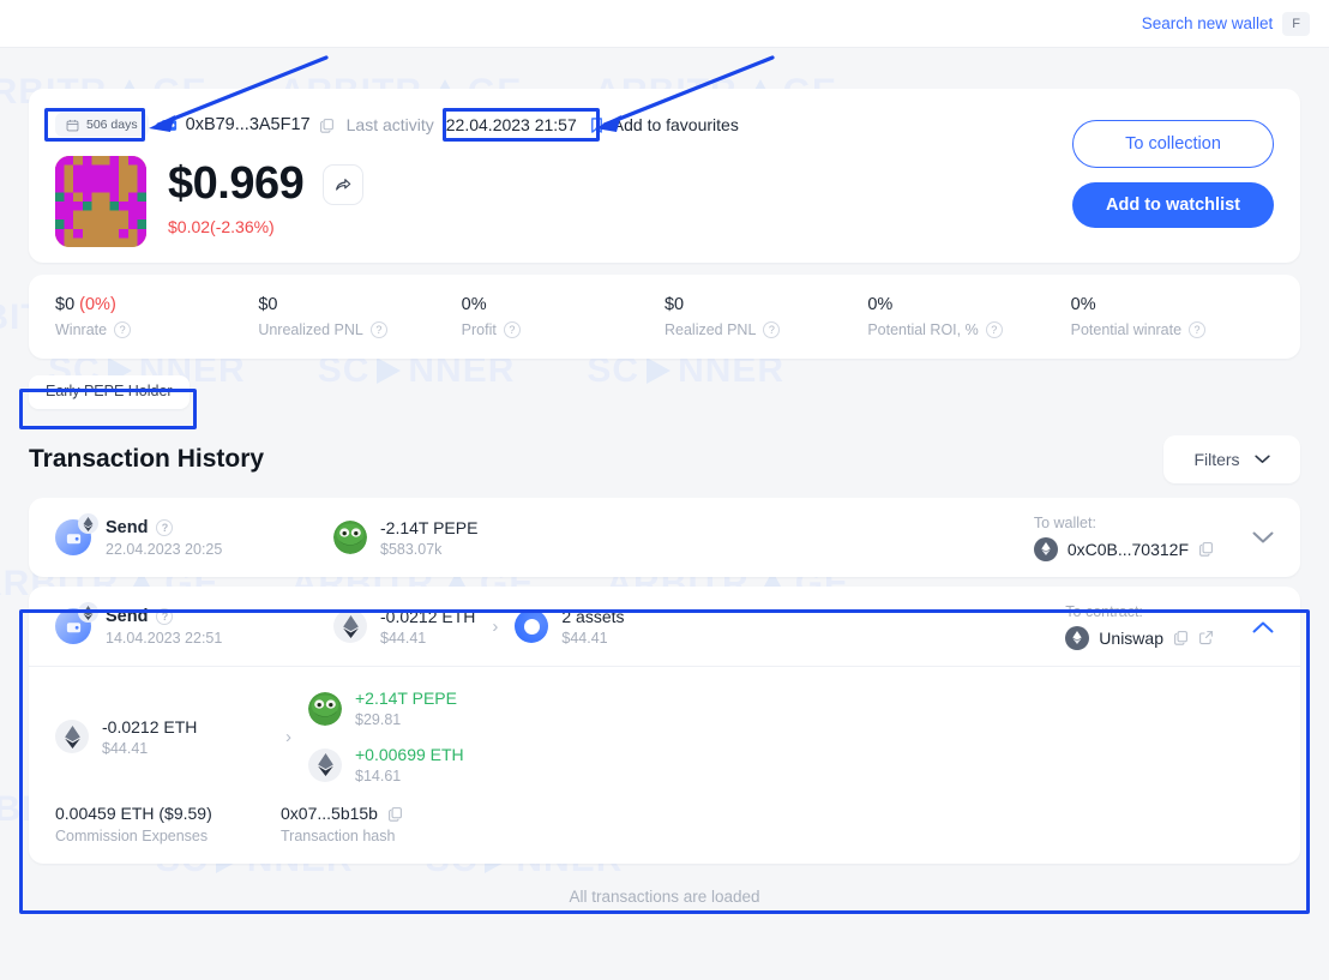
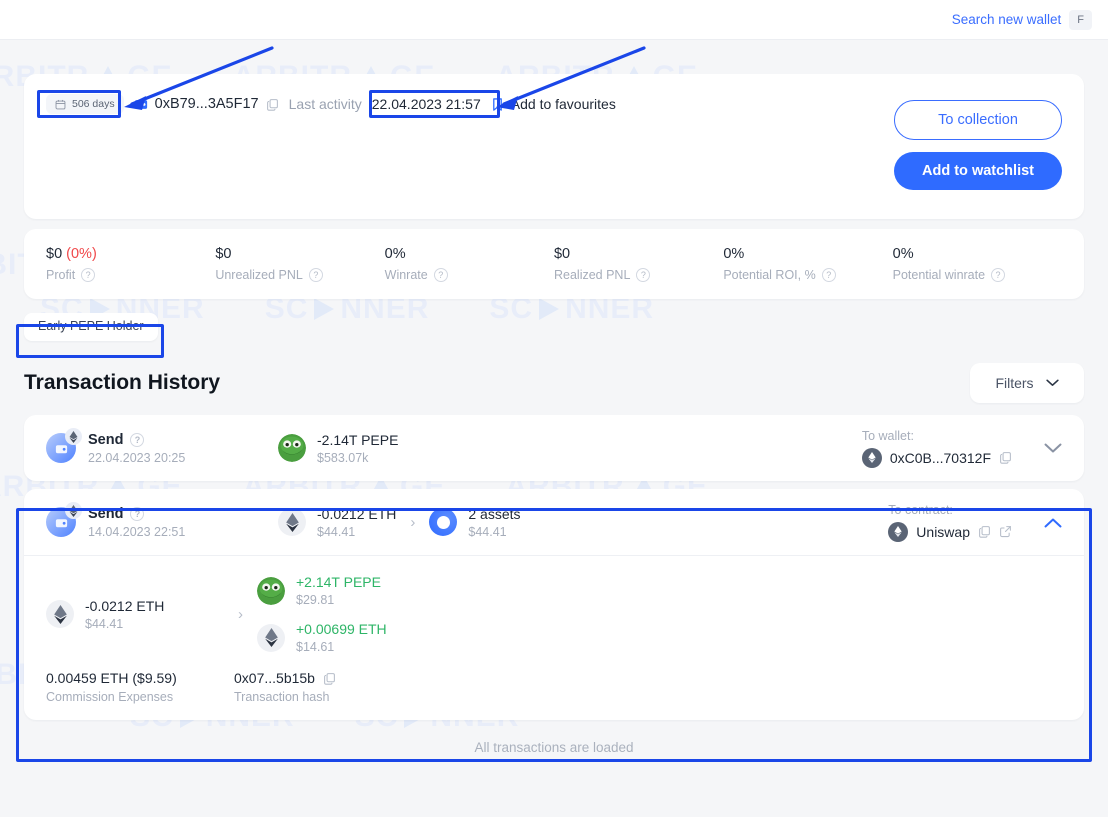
  SC
  NNER
  SC
  NNER
  SC
  NNER
  RBITR
  GE
  ARBITR
  GE
  ARBITR
  GE
  Search new wallet
  F
  506 days
  0xB79...3A5F17
  Last activity
  22.04.2023 21:57
  dd to favourites
- $0.969
- $0.02(-2.36%)
  To collection
  Add to watchlist
  $0 (0%)
- Winrate
+ Profit
  ?
  $0
  Unrealized PNL
  ?
  0%
- Profit
+ Winrate
  ?
  $0
  Realized PNL
  ?
  0%
  Potential ROI, %
  ?
  0%
  Potential winrate
  ?
  Early PEPE Holder
  Transaction History
  Filters
  Send
  ?
  22.04.2023 20:25
  -2.14T PEPE
  $583.07k
  To wallet:
  0xC0B...70312F
  Send
  ?
  14.04.2023 22:51
  -0.0212 ETH
  $44.41
  ›
  2 assets
  $44.41
  To contract:
  Uniswap
  -0.0212 ETH
  $44.41
  ›
  +2.14T PEPE
  $29.81
  +0.00699 ETH
  $14.61
  0.00459 ETH ($9.59)
  Commission Expenses
  0x07...5b15b
  Transaction hash
  All transactions are loaded
